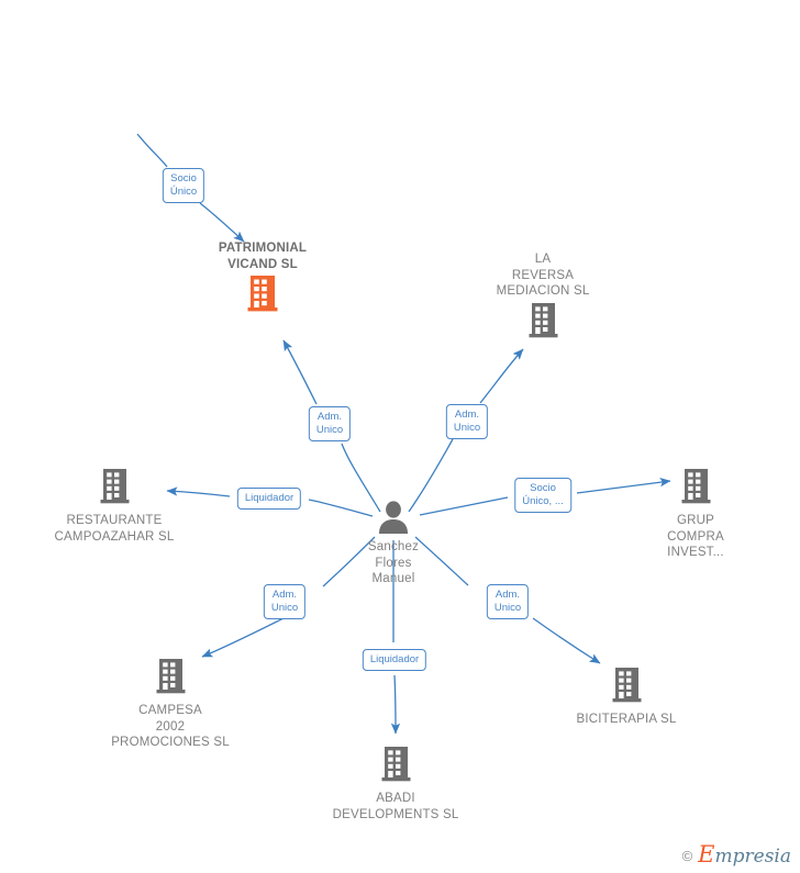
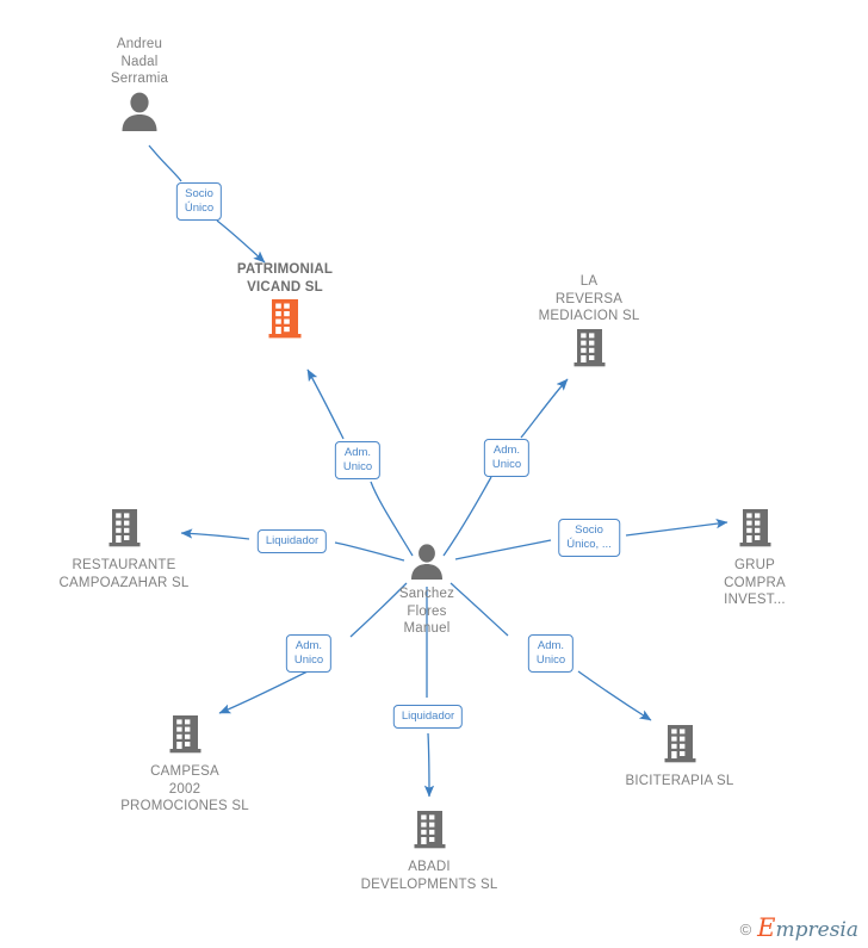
+ Andreu
+ Nadal
+ Serramia
  PATRIMONIAL
  VICAND SL
  Sanchez
  Flores
  Manuel
  LA
  REVERSA
  MEDIACION SL
  RESTAURANTE
  CAMPOAZAHAR SL
  GRUP
  COMPRA
  INVEST...
  CAMPESA
  2002
  PROMOCIONES SL
  ABADI
  DEVELOPMENTS SL
  BICITERAPIA SL
  Socio
  Único
  Adm.
  Unico
  Adm.
  Unico
  Liquidador
  Socio
  Único, ...
  Adm.
  Unico
  Liquidador
  Adm.
  Unico
  ©
  Empresia
